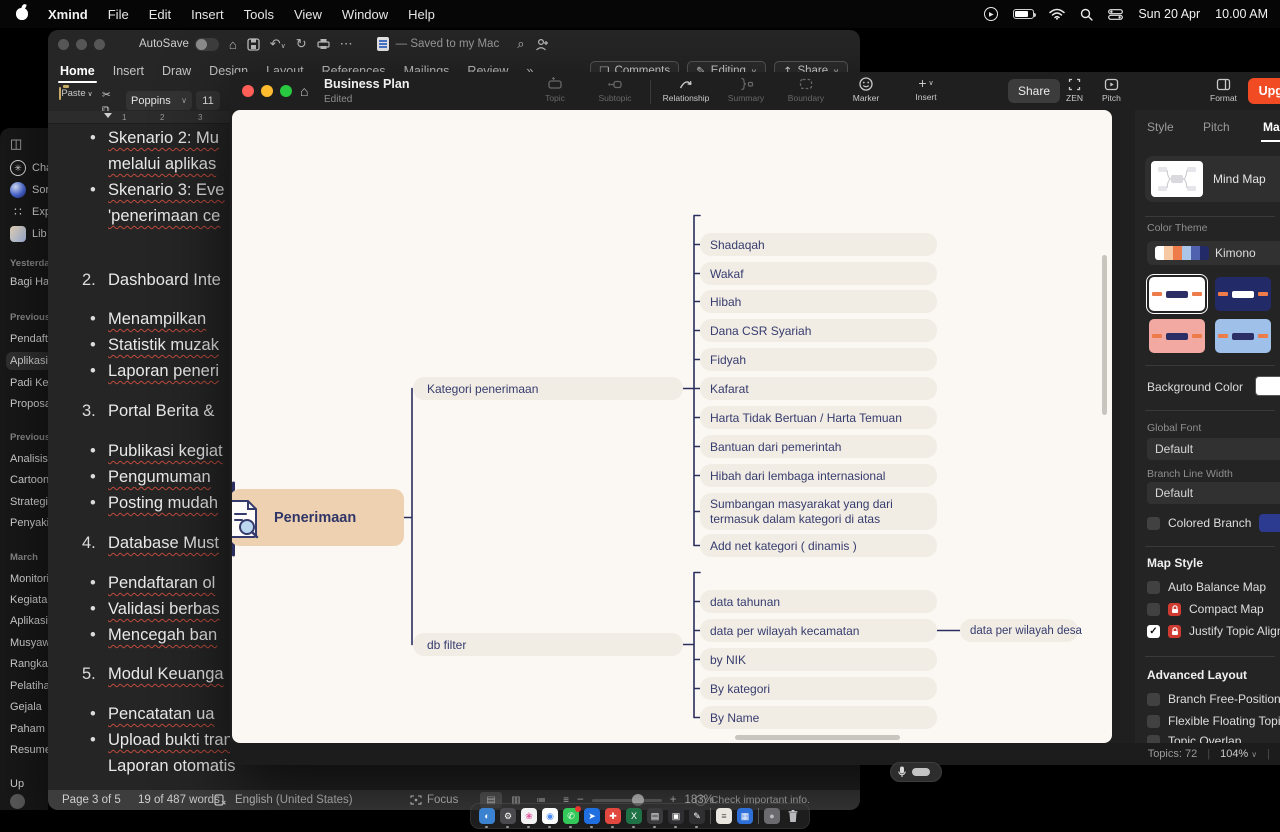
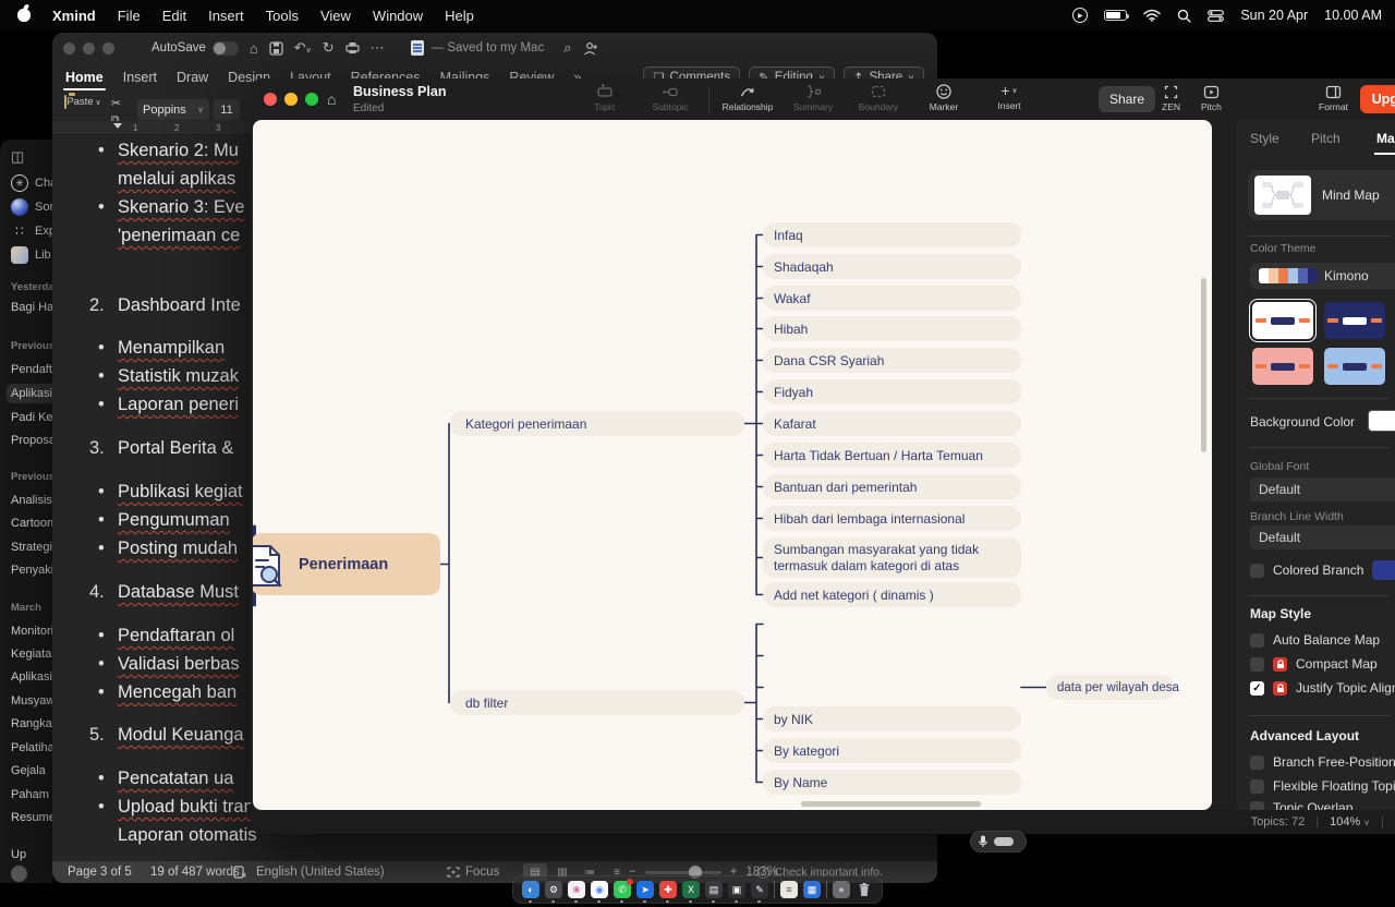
  Xmind
  File
  Edit
  Insert
  Tools
  View
  Window
  Help
  Sun 20 Apr
  10.00 AM
  ◫
  ✳
  ∷
  Lib
  Yesterda
  Bagi Ha
  Previou
  Pendaft
  Aplikasi
  Padi Ke
  Propos
  Previou
  Analisis
  Cartoon
  Strategi
  Penyak
  March
  Monitor
  Kegiata
  Aplikasi
  Musyaw
  Rangka
  Pelatiha
  Gejala
  Paham
  Resum
  Up
  AutoSave
  ⌂
  ↻
  ⋯
  — Saved to my Mac
  ⌕
  Home
  Insert
  Draw
  Design
  Layout
  References
  Mailings
  Review
  »
  Comments
  Editing
  ∨
  Share
  ∨
  Paste
  ✂
  ⧉
  Poppins
  ∨
  11
  1
  2
  3
  •
  Skenario 2: Mu
  melalui aplikas
  •
  Skenario 3: Eve
  'penerimaan ce
  2.
  Dashboard Inte
  •
  Menampilkan
  •
  Statistik muzak
  •
  Laporan peneri
  3.
  Portal Berita &
  •
  Publikasi kegiat
  •
  Pengumuman
  •
  Posting mudah
  4.
  Database Must
  •
  Pendaftaran ol
  •
  Validasi berbas
  •
  Mencegah ban
  5.
  Modul Keuanga
  •
  Pencatatan ua
  •
  Upload bukti tran
  Laporan otomatis
  Page 3 of 5
  19 of 487 words
  English (United States)
  Focus
  ▤
  ▥
  ≔
  ≡
  −
  +
  183%
  !
  Check important info.
  ⌂
  Business Plan
  Edited
  Topic
  Subtopic
  Relationship
  Summary
  Boundary
  Marker
  Insert
  Share
  ZEN
  Pitch
  Format
  Penerimaan
  Kategori penerimaan
  db filter
+ Infaq
  Shadaqah
  Wakaf
  Hibah
  Dana CSR Syariah
  Fidyah
  Kafarat
  Harta Tidak Bertuan / Harta Temuan
  Bantuan dari pemerintah
  Hibah dari lembaga internasional
- Sumbangan masyarakat yang dari termasuk dalam kategori di atas
+ Sumbangan masyarakat yang tidak termasuk dalam kategori di atas
  Add net kategori ( dinamis )
- data tahunan
- data per wilayah kecamatan
  by NIK
  By kategori
  By Name
  data per wilayah desa
  Style
  Pitch
  Mind Map
  Color Theme
  Kimono
  Background Color
  Global Font
  Default
  Branch Line Width
  Default
  Colored Branch
  Map Style
  Auto Balance Map
  Compact Map
  ✓
  Justify Topic Alig
  Advanced Layout
  Branch Free-Position
  Flexible Floating Topi
  Topic Overlap
  Topics: 72
  |
  104% ∨
  |
  ◐
  ⚙
  ❀
  ◉
  ✆
  ➤
  ✚
  X
  ▤
  ▣
  ✎
  ≡
  ▦
  ●
